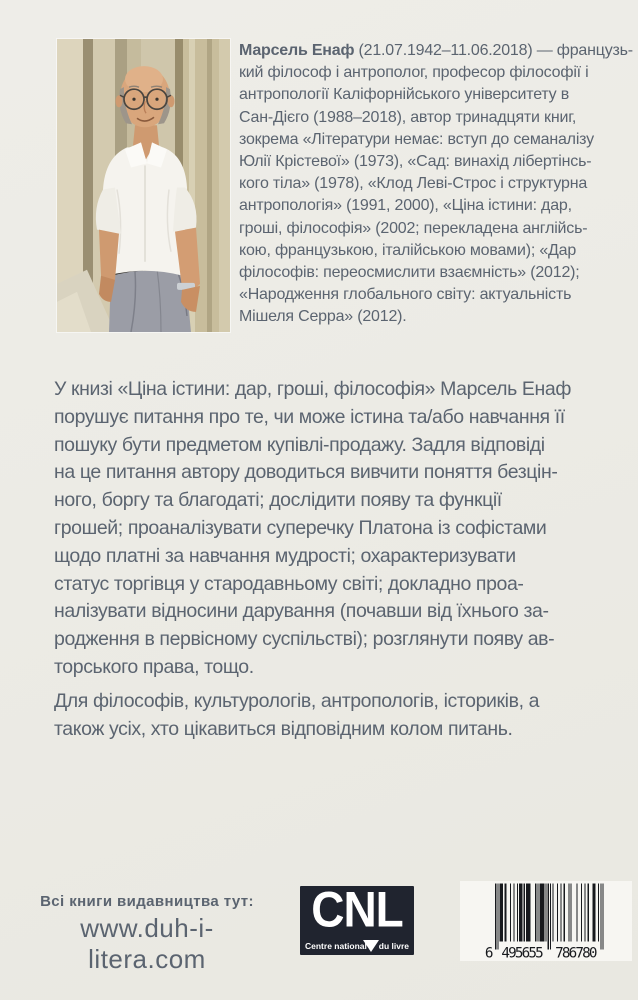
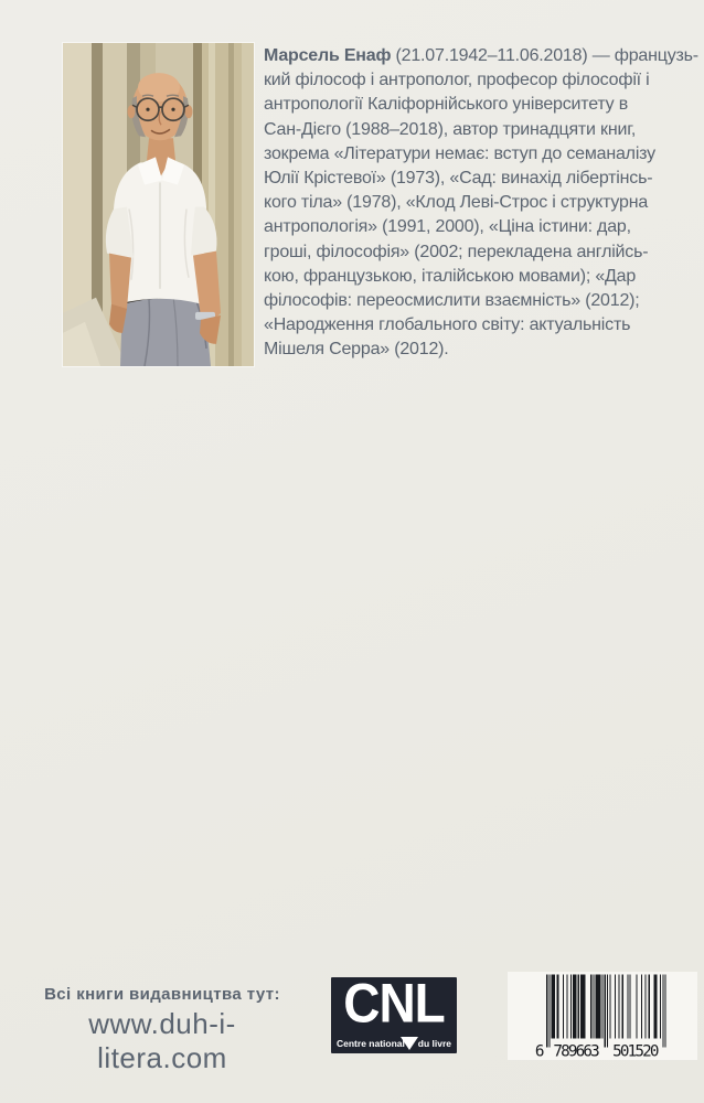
  Марсель Енаф (21.07.1942–11.06.2018) — французь-
  кий філософ і антрополог, професор філософії і
  антропології Каліфорнійського університету в
  Сан-Дієго (1988–2018), автор тринадцяти книг,
  зокрема «Літератури немає: вступ до семаналізу
  Юлії Крістевої» (1973), «Сад: винахід лібертінсь-
  кого тіла» (1978), «Клод Леві-Строс і структурна
  антропологія» (1991, 2000), «Ціна істини: дар,
  гроші, філософія» (2002; перекладена англійсь-
  кою, французькою, італійською мовами); «Дар
  філософів: переосмислити взаємність» (2012);
  «Народження глобального світу: актуальність
  Мішеля Серра» (2012).
- У книзі «Ціна істини: дар, гроші, філософія» Марсель Енаф
- порушує питання про те, чи може істина та/або навчання її
- пошуку бути предметом купівлі-продажу. Задля відповіді
- на це питання автору доводиться вивчити поняття безцін-
- ного, боргу та благодаті; дослідити появу та функції
- грошей; проаналізувати суперечку Платона із софістами
- щодо платні за навчання мудрості; охарактеризувати
- статус торгівця у стародавньому світі; докладно проа-
- налізувати відносини дарування (почавши від їхнього за-
- родження в первісному суспільстві); розглянути появу ав-
- торського права, тощо.
- Для філософів, культурологів, антропологів, істориків, а
- також усіх, хто цікавиться відповідним колом питань.
  Всі книги видавництва тут:
  www.duh-i-litera.com
  CNL
  Centre national
  du livre
  6
- 495655
+ 789663
- 786780
+ 501520
